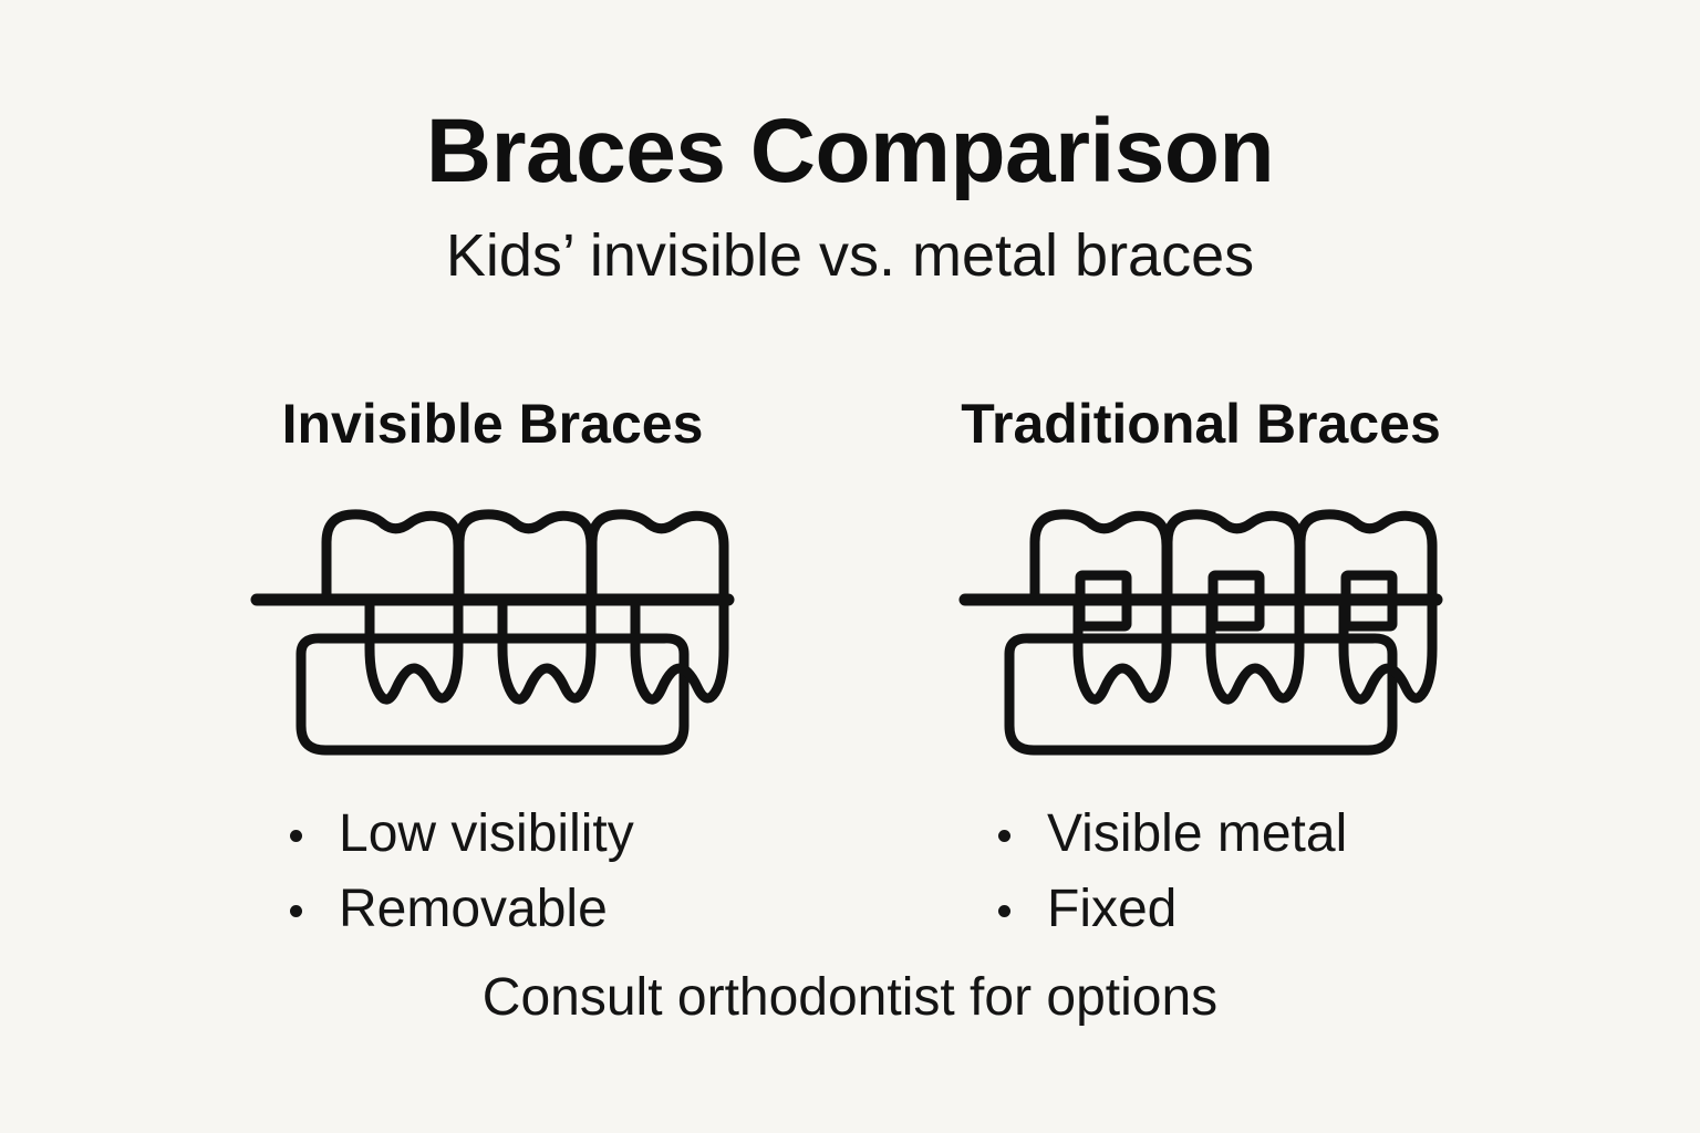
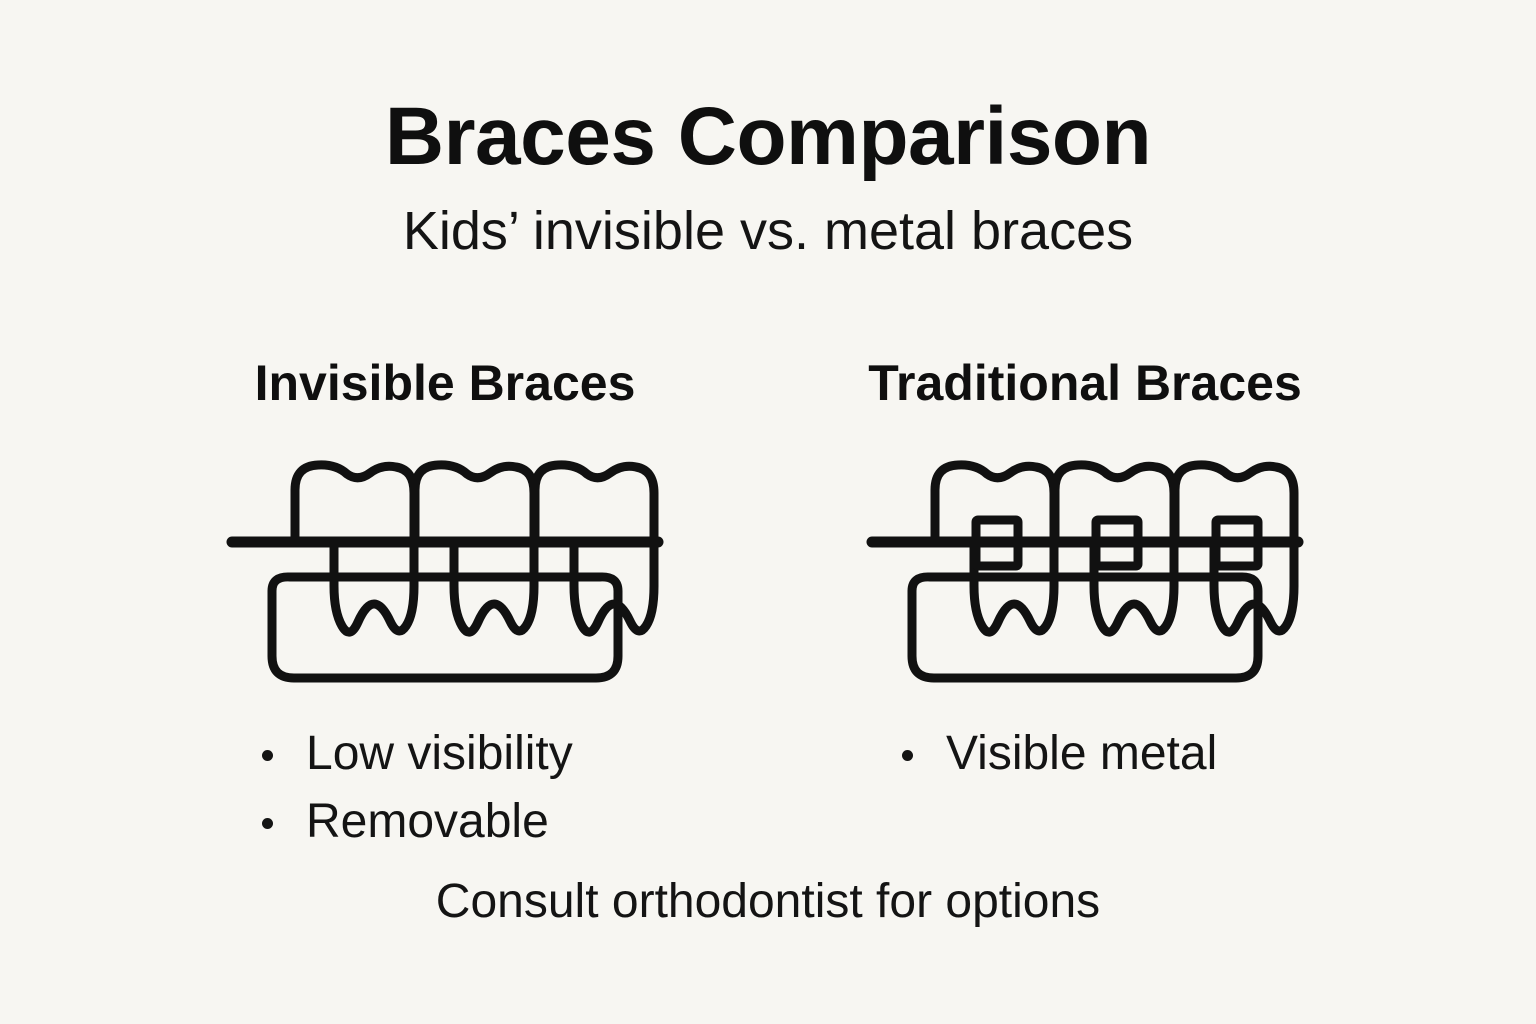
  Braces Comparison
  Kids’ invisible vs. metal braces
  Invisible Braces
  Low visibility
  Removable
  Traditional Braces
  Visible metal
- Fixed
  Consult orthodontist for options
